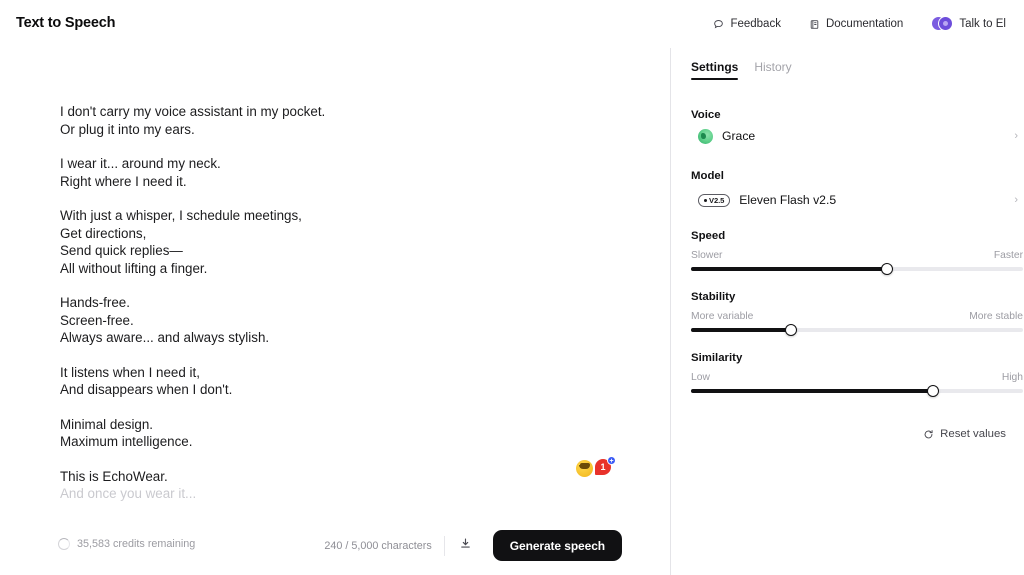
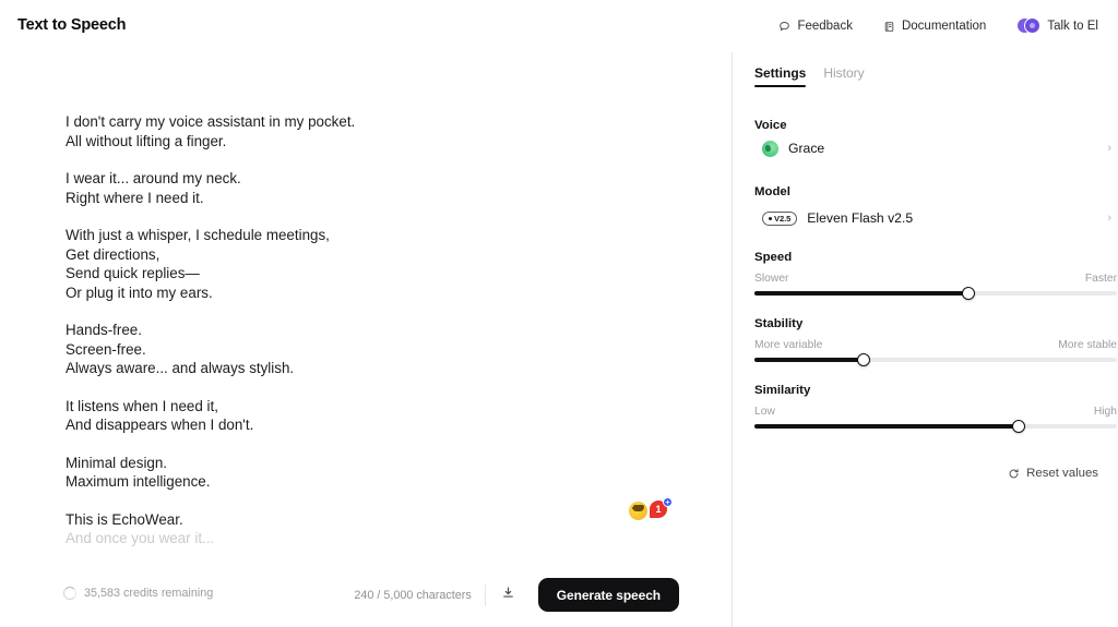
  Text to Speech
  Feedback
  Documentation
  Talk to El
  I don't carry my voice assistant in my pocket.
- Or plug it into my ears.
+ All without lifting a finger.
  I wear it... around my neck.
  Right where I need it.
  With just a whisper, I schedule meetings,
  Get directions,
  Send quick replies—
- All without lifting a finger.
+ Or plug it into my ears.
  Hands-free.
  Screen-free.
  Always aware... and always stylish.
  It listens when I need it,
  And disappears when I don't.
  Minimal design.
  Maximum intelligence.
  This is EchoWear.
  And once you wear it...
  1
  35,583 credits remaining
  240 / 5,000 characters
  Generate speech
  Settings
  History
  Voice
  Grace
  ›
  Model
  V2.5
  Eleven Flash v2.5
  ›
  Speed
  Slower
  Faster
  Stability
  More variable
  More stable
  Similarity
  Low
  High
  Reset values
